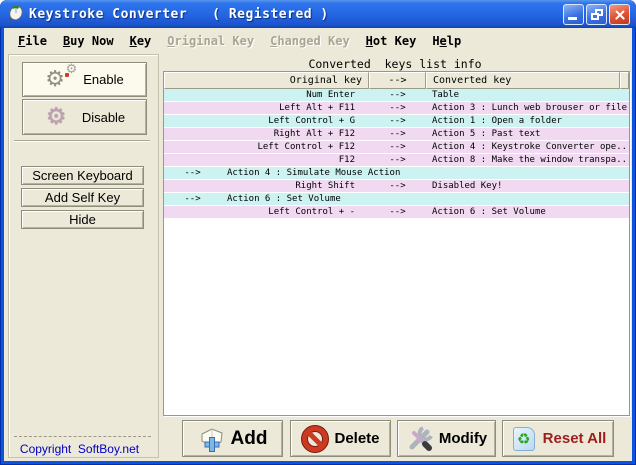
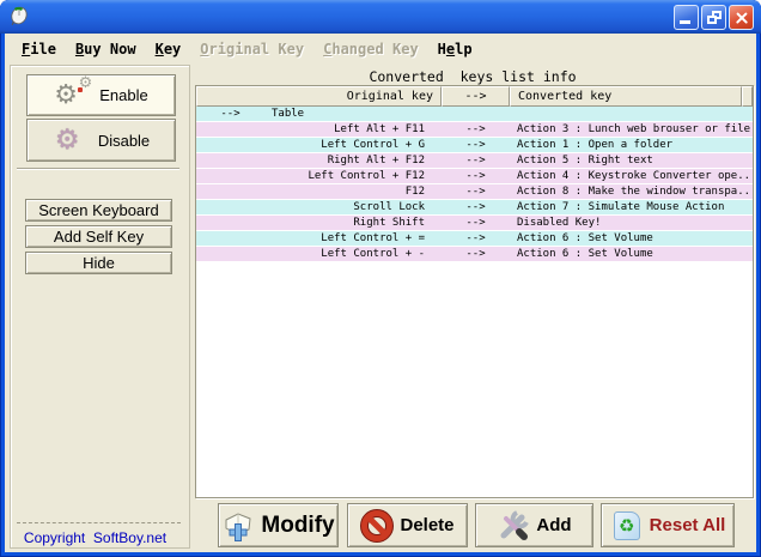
- Keystroke Converter ( Registered )
  File
  Buy Now
  Key
  Original Key
  Changed Key
- Hot Key
  Help
  ⚙
  ⚙
  Enable
  ⚙
  Disable
  Screen Keyboard
  Add Self Key
  Hide
  Copyright SoftBoy.net
  Converted keys list info
  Original key
  -->
  Converted key
- Num Enter
  -->
  Table
  Left Alt + F11
  -->
  Action 3 : Lunch web brouser or file
  Left Control + G
  -->
  Action 1 : Open a folder
  Right Alt + F12
  -->
- Action 5 : Past text
+ Action 5 : Right text
  Left Control + F12
  -->
  Action 4 : Keystroke Converter ope..
  F12
  -->
  Action 8 : Make the window transpa..
+ Scroll Lock
  -->
- Action 4 : Simulate Mouse Action
+ Action 7 : Simulate Mouse Action
  Right Shift
  -->
  Disabled Key!
+ Left Control + =
  -->
  Action 6 : Set Volume
  Left Control + -
  -->
  Action 6 : Set Volume
- Add
+ Modify
  Delete
- Modify
+ Add
  ♻
  Reset All
